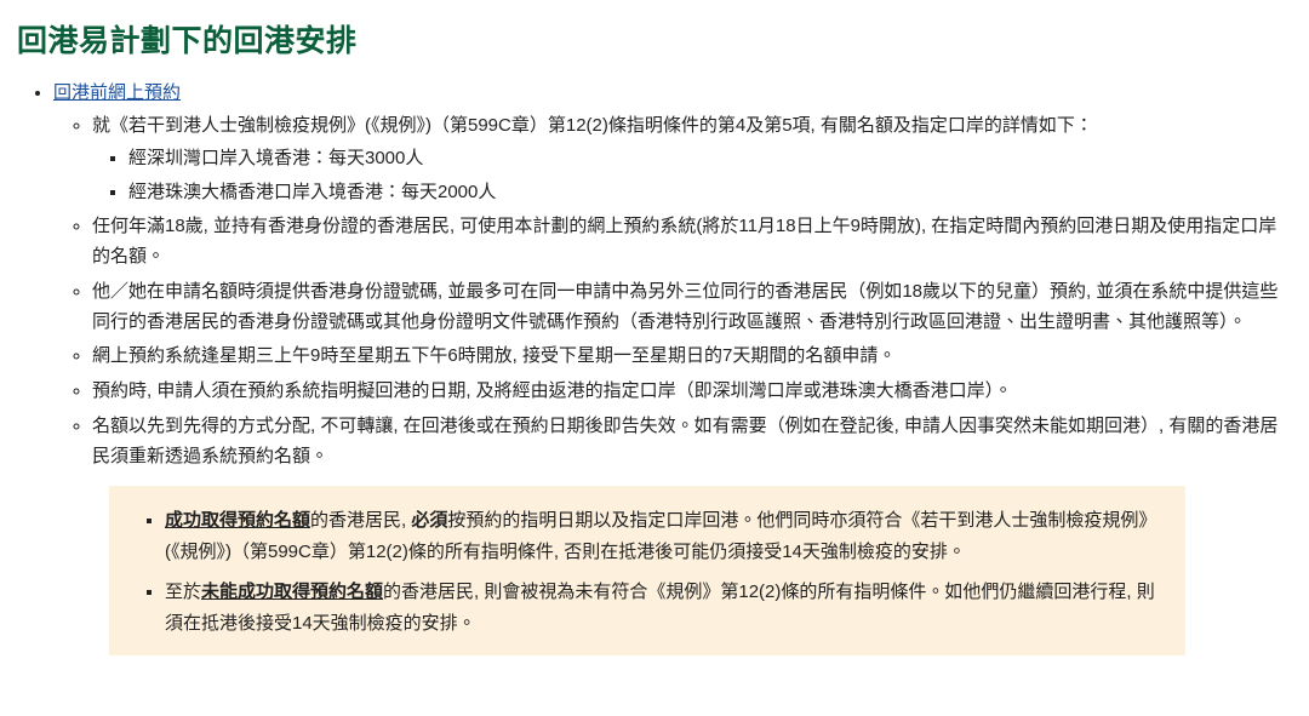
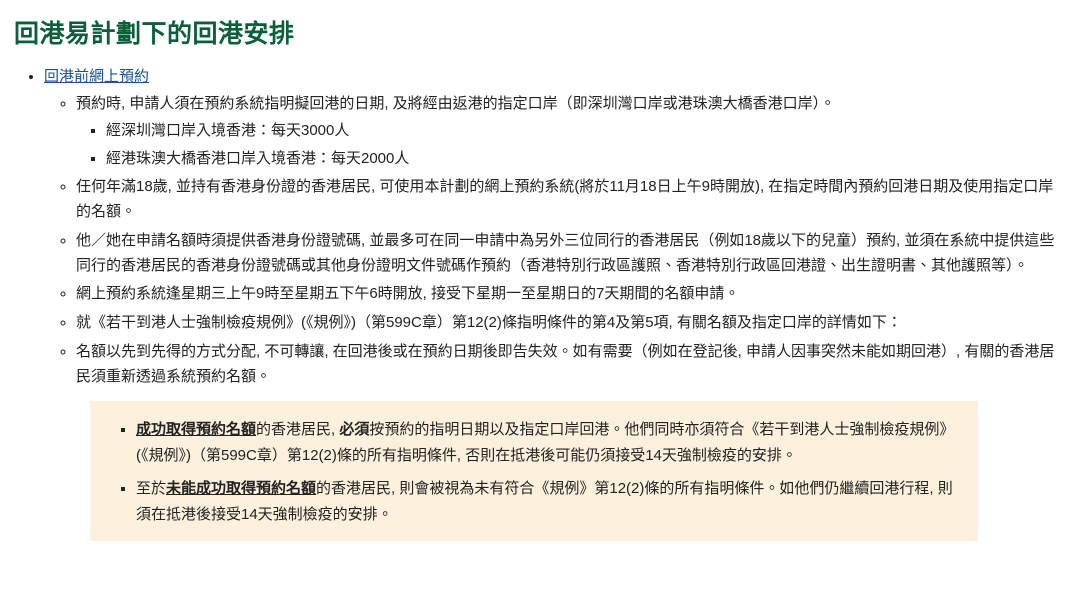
  回港易計劃下的回港安排
  回港前網上預約
- 就《若干到港人士強制檢疫規例》(《規例》)（第599C章）第12(2)條指明條件的第4及第5項, 有關名額及指定口岸的詳情如下：
+ 預約時, 申請人須在預約系統指明擬回港的日期, 及將經由返港的指定口岸（即深圳灣口岸或港珠澳大橋香港口岸）。
  經深圳灣口岸入境香港：每天3000人
  經港珠澳大橋香港口岸入境香港：每天2000人
  任何年滿18歲, 並持有香港身份證的香港居民, 可使用本計劃的網上預約系統(將於11月18日上午9時開放), 在指定時間內預約回港日期及使用指定口岸的名額。
  他／她在申請名額時須提供香港身份證號碼, 並最多可在同一申請中為另外三位同行的香港居民（例如18歲以下的兒童）預約, 並須在系統中提供這些同行的香港居民的香港身份證號碼或其他身份證明文件號碼作預約（香港特別行政區護照、香港特別行政區回港證、出生證明書、其他護照等）。
  網上預約系統逢星期三上午9時至星期五下午6時開放, 接受下星期一至星期日的7天期間的名額申請。
- 預約時, 申請人須在預約系統指明擬回港的日期, 及將經由返港的指定口岸（即深圳灣口岸或港珠澳大橋香港口岸）。
+ 就《若干到港人士強制檢疫規例》(《規例》)（第599C章）第12(2)條指明條件的第4及第5項, 有關名額及指定口岸的詳情如下：
  名額以先到先得的方式分配, 不可轉讓, 在回港後或在預約日期後即告失效。如有需要（例如在登記後, 申請人因事突然未能如期回港）, 有關的香港居民須重新透過系統預約名額。
  成功取得預約名額的香港居民, 必須按預約的指明日期以及指定口岸回港。他們同時亦須符合《若干到港人士強制檢疫規例》(《規例》)（第599C章）第12(2)條的所有指明條件, 否則在抵港後可能仍須接受14天強制檢疫的安排。
  至於未能成功取得預約名額的香港居民, 則會被視為未有符合《規例》第12(2)條的所有指明條件。如他們仍繼續回港行程, 則須在抵港後接受14天強制檢疫的安排。
